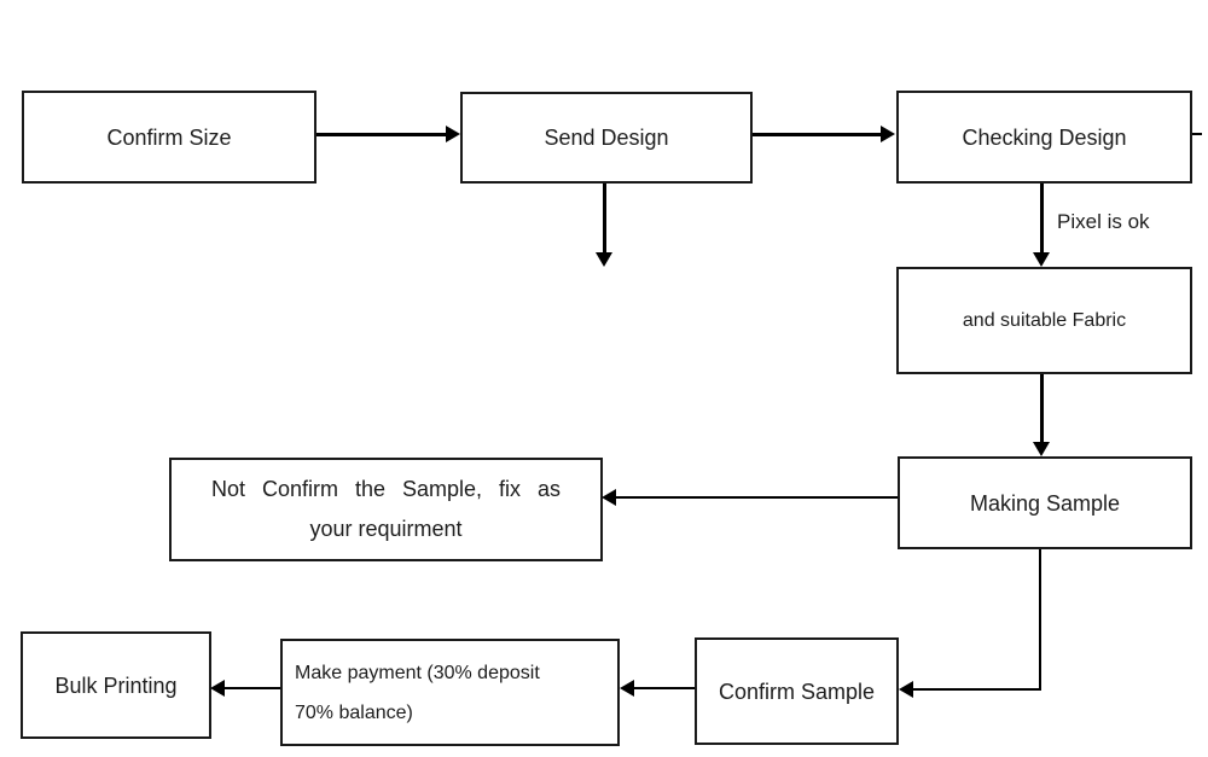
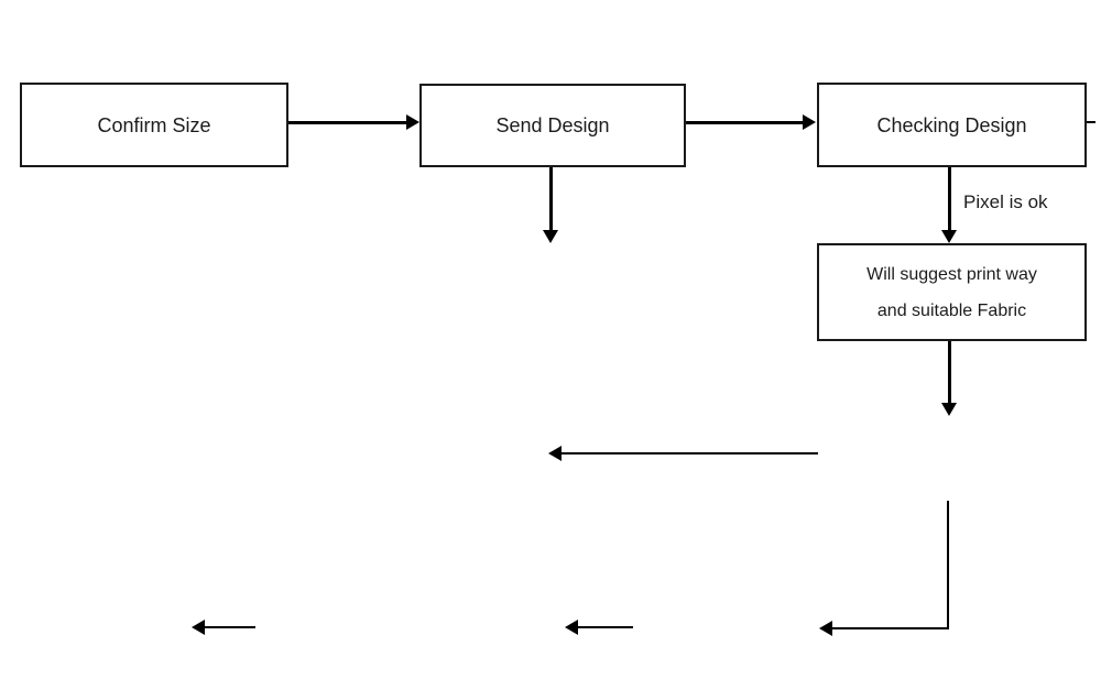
  Confirm Size
  Send Design
  Checking Design
+ Will suggest print way
  and suitable Fabric
- Making Sample
- Not Confirm the Sample, fix as
- your requirment
- Confirm Sample
- Make payment (30% deposit
- 70% balance)
- Bulk Printing
  Pixel is ok
